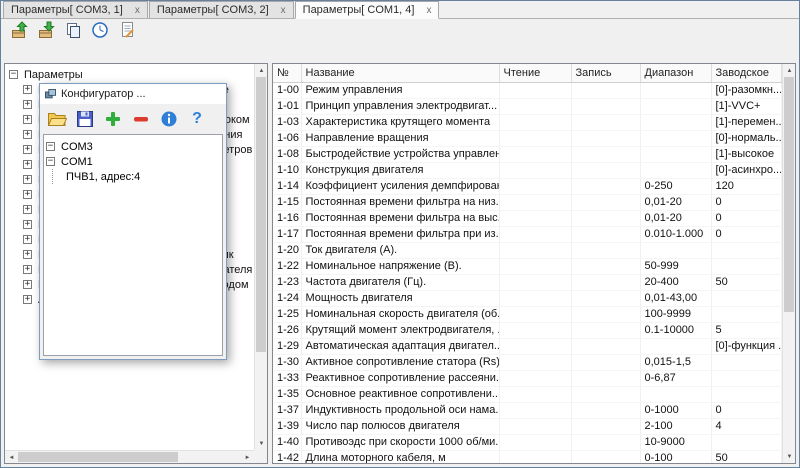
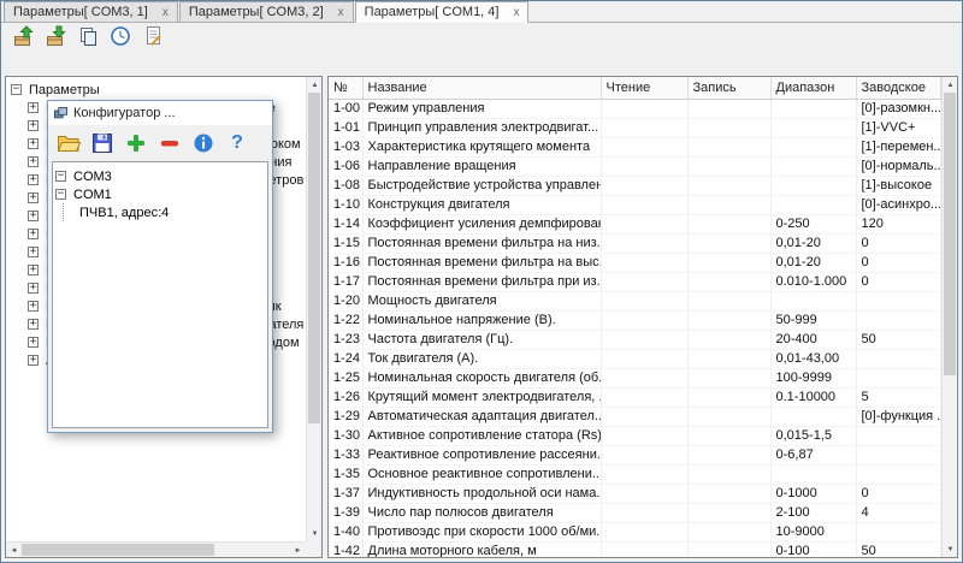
  Параметры[ COM3, 1]
  x
  Параметры[ COM3, 2]
  x
  Параметры[ COM1, 4]
  x
  −
  Параметры
  +
  +
  +
  +
  +
  +
  +
  +
  +
  +
  +
  +
  +
  +
  +
  №	Название	Чтение	Запись	Диапазон	Заводское
  1-00	Режим управления				[0]-разомкн...
  1-01	Принцип управления электродвигат...				[1]-VVC+
  1-03	Характеристика крутящего момента				[1]-перемен..
  1-06	Направление вращения				[0]-нормаль..
  1-08	Быстродействие устройства управлен				[1]-высокое
  1-10	Конструкция двигателя				[0]-асинхро...
  1-14	Коэффициент усиления демпфирова			0-250	120
  1-15	Постоянная времени фильтра на низ.			0,01-20	0
  1-16	Постоянная времени фильтра на выс			0,01-20	0
  1-17	Постоянная времени фильтра при из.			0.010-1.000	0
- 1-20	Ток двигателя (А).
+ 1-20	Мощность двигателя
  1-22	Номинальное напряжение (В).			50-999
  1-23	Частота двигателя (Гц).			20-400	50
- 1-24	Мощность двигателя			0,01-43,00
+ 1-24	Ток двигателя (А).			0,01-43,00
  1-25	Номинальная скорость двигателя (об.			100-9999
  1-26	Крутящий момент электродвигателя, .			0.1-10000	5
  1-29	Автоматическая адаптация двигател..				[0]-функция .
  1-30	Активное сопротивление статора (Rs)			0,015-1,5
  1-33	Реактивное сопротивление рассеяни.			0-6,87
  1-35	Основное реактивное сопротивлени..
  1-37	Индуктивность продольной оси нама.			0-1000	0
  1-39	Число пар полюсов двигателя			2-100	4
  1-40	Противоэдс при скорости 1000 об/ми.			10-9000
  1-42	Длина моторного кабеля, м			0-100	50
  Конфигуратор ...
  ?
  −
  COM3
  −
  COM1
  ПЧВ1, адрес:4
